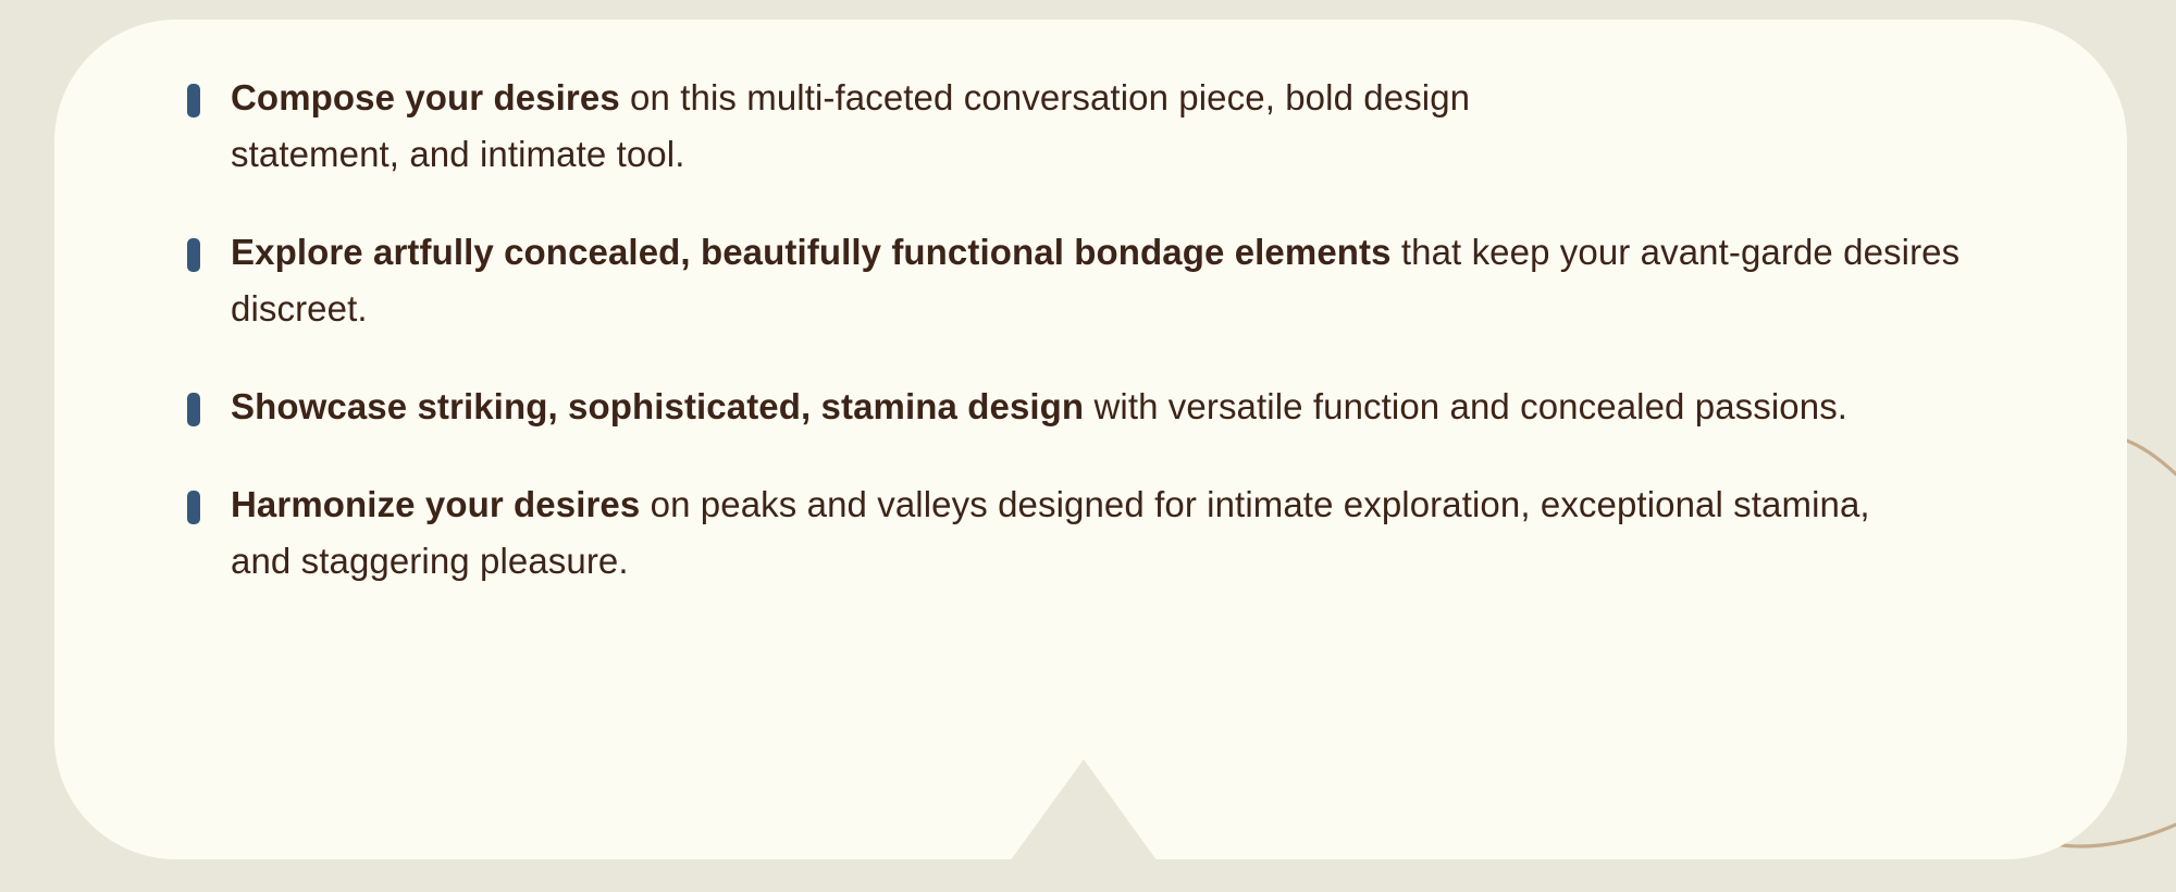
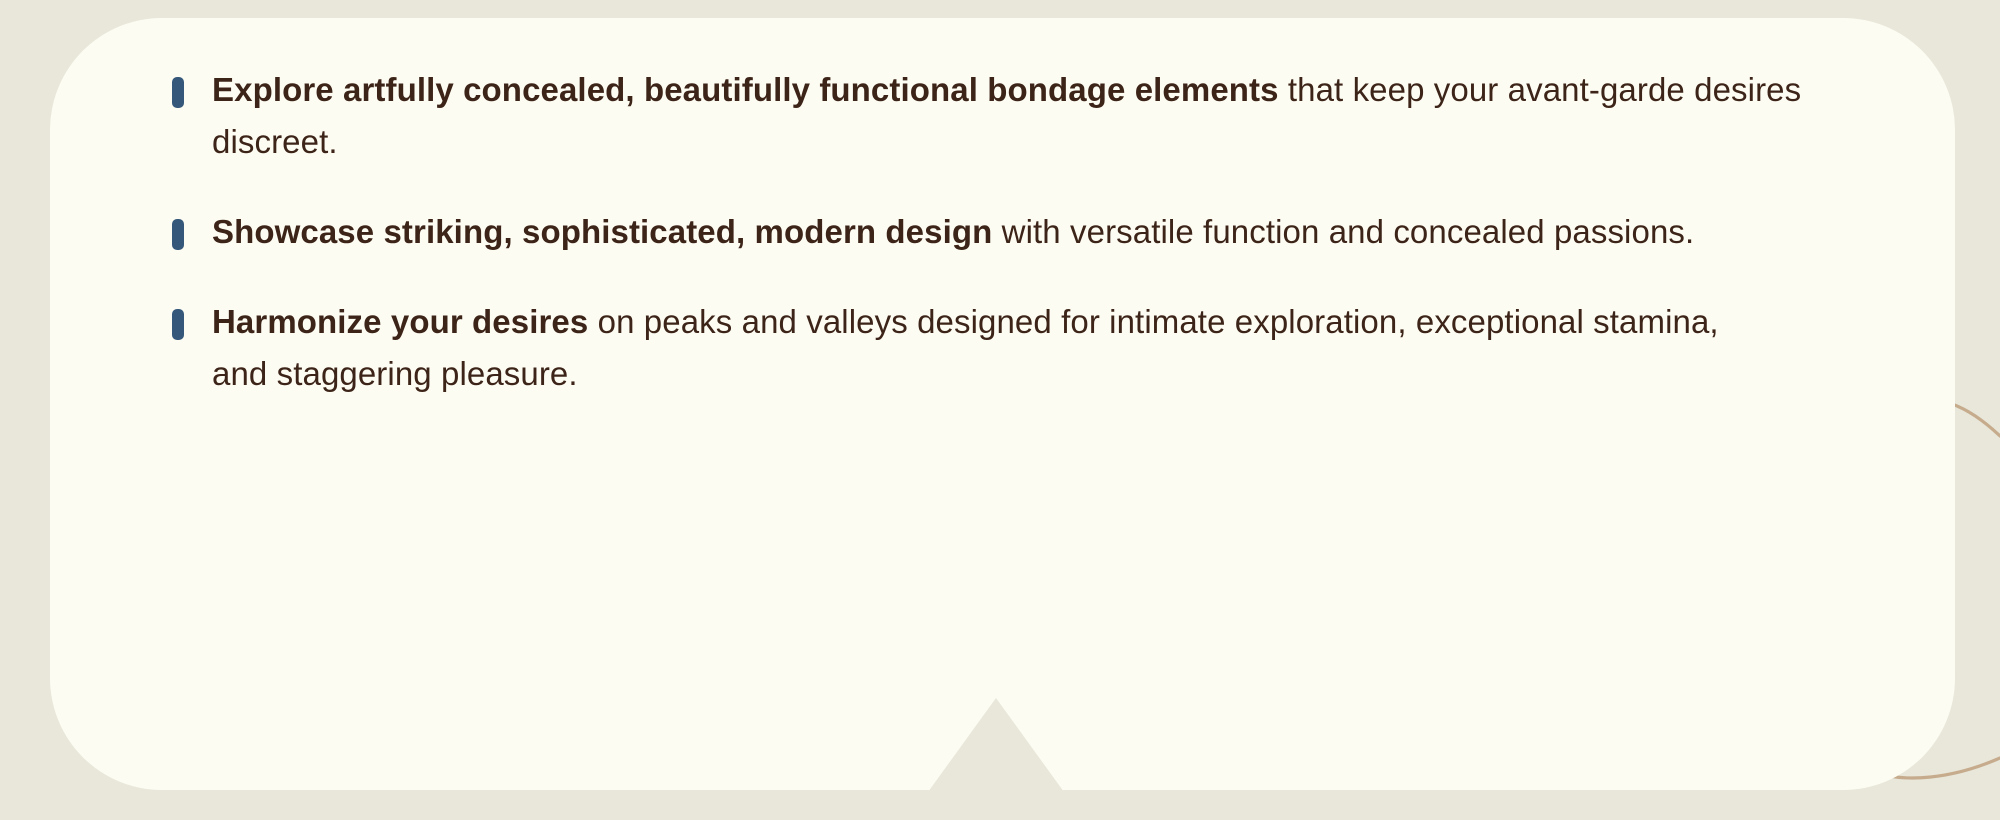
- Compose your desires on this multi-faceted conversation piece, bold design statement, and intimate tool.
  Explore artfully concealed, beautifully functional bondage elements that keep your avant-garde desires discreet.
- Showcase striking, sophisticated, stamina design with versatile function and concealed passions.
+ Showcase striking, sophisticated, modern design with versatile function and concealed passions.
  Harmonize your desires on peaks and valleys designed for intimate exploration, exceptional stamina, and staggering pleasure.
